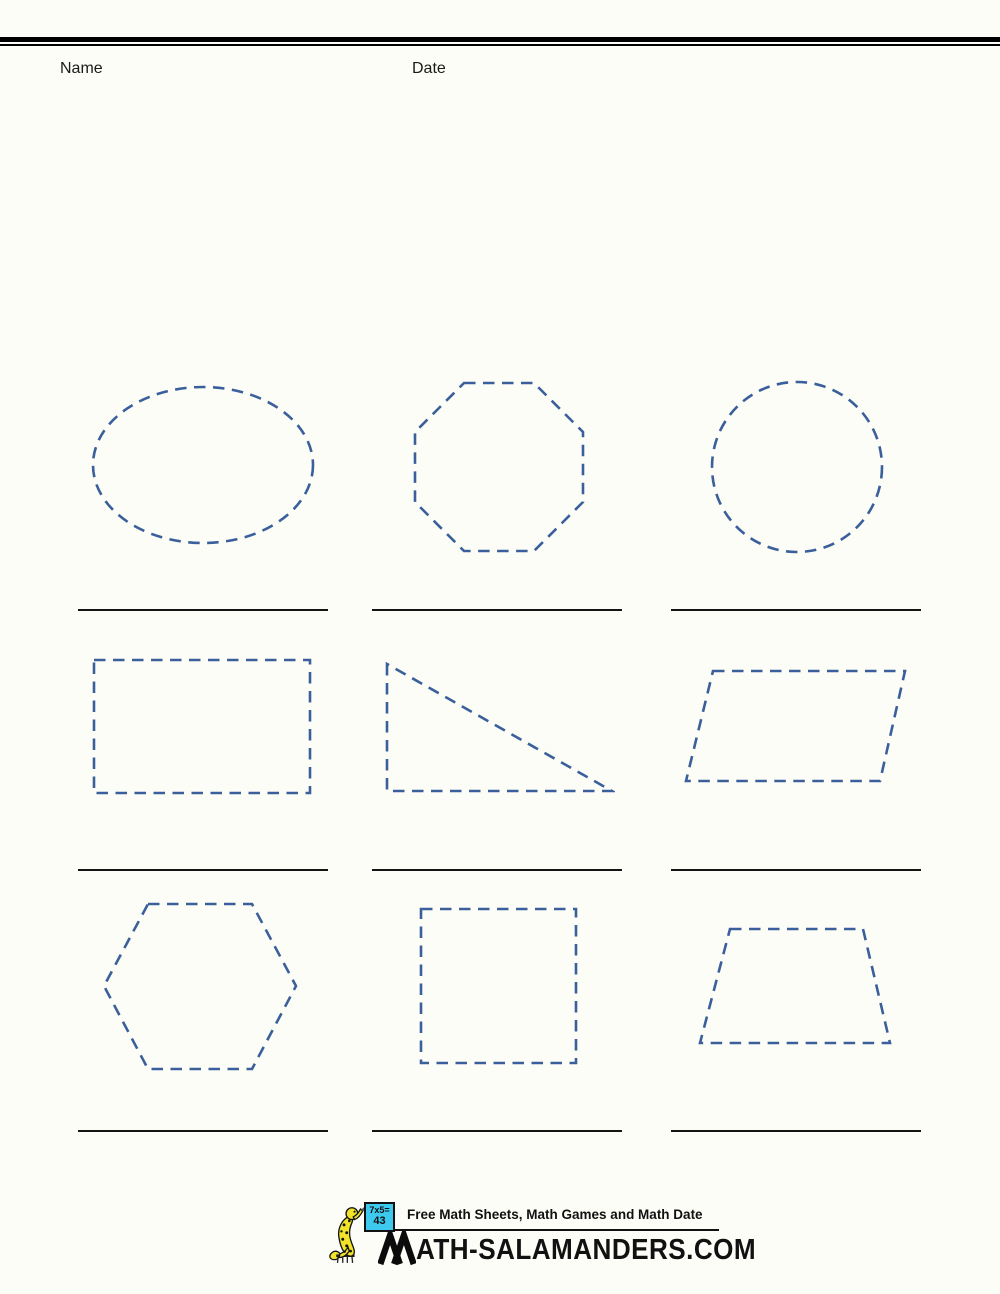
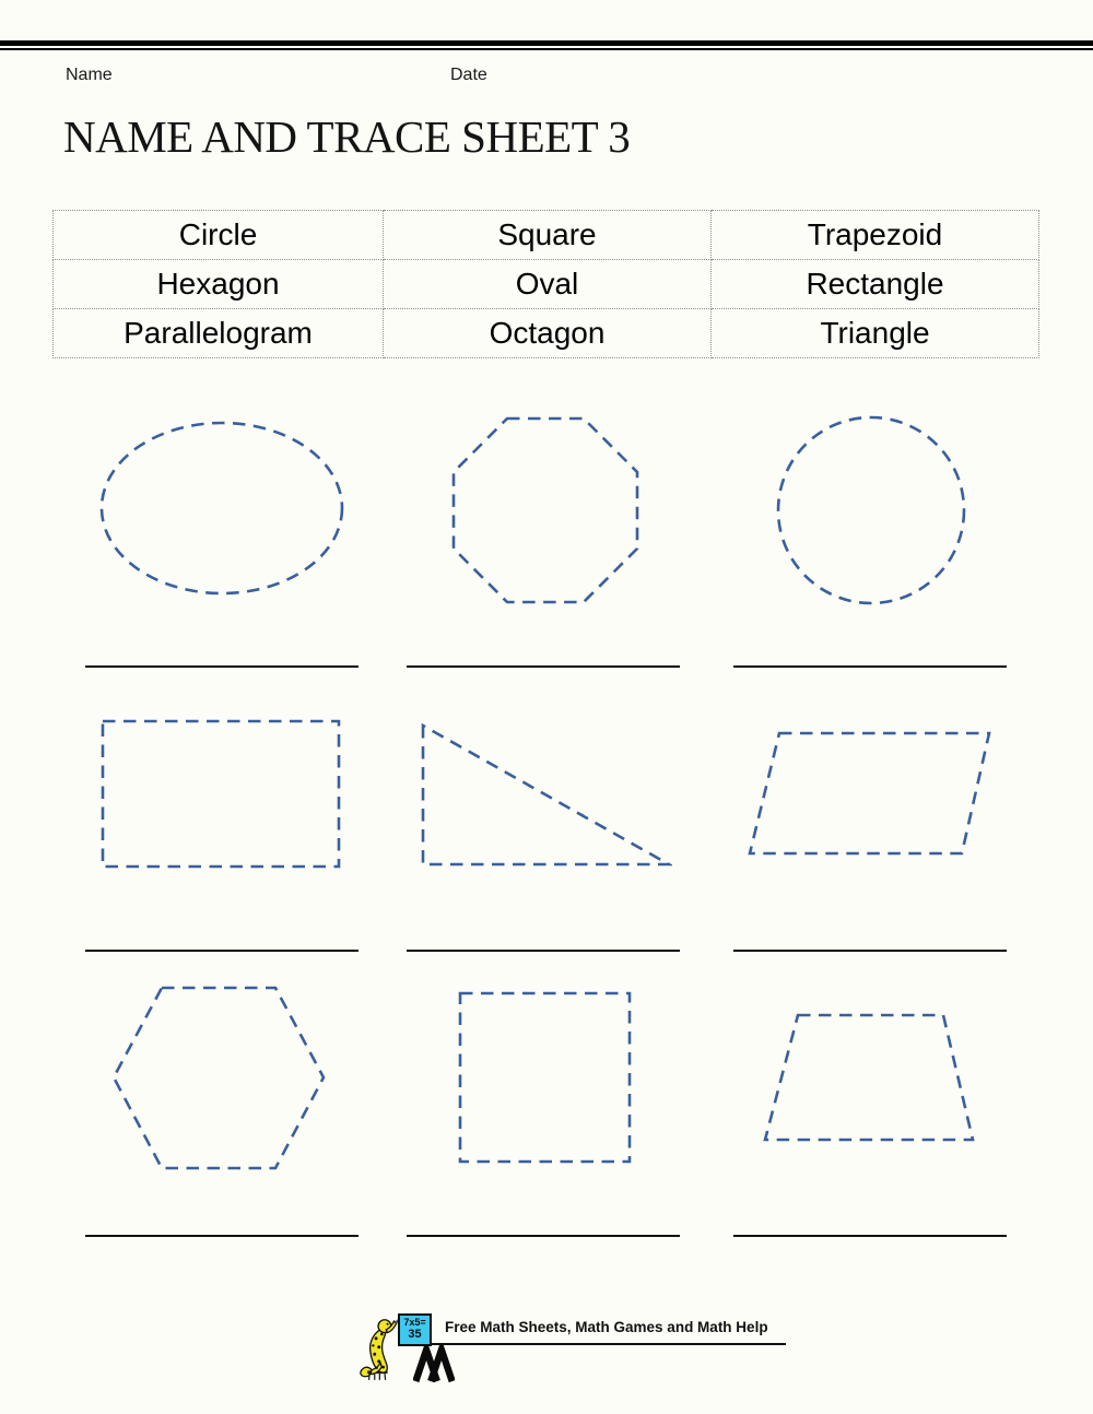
  Name
  Date
+ NAME AND TRACE SHEET 3
+ Circle	Square	Trapezoid
+ Hexagon	Oval	Rectangle
+ Parallelogram	Octagon	Triangle
  7x5=
- 43
+ 35
- Free Math Sheets, Math Games and Math Date
+ Free Math Sheets, Math Games and Math Help
- ATH-SALAMANDERS.COM
